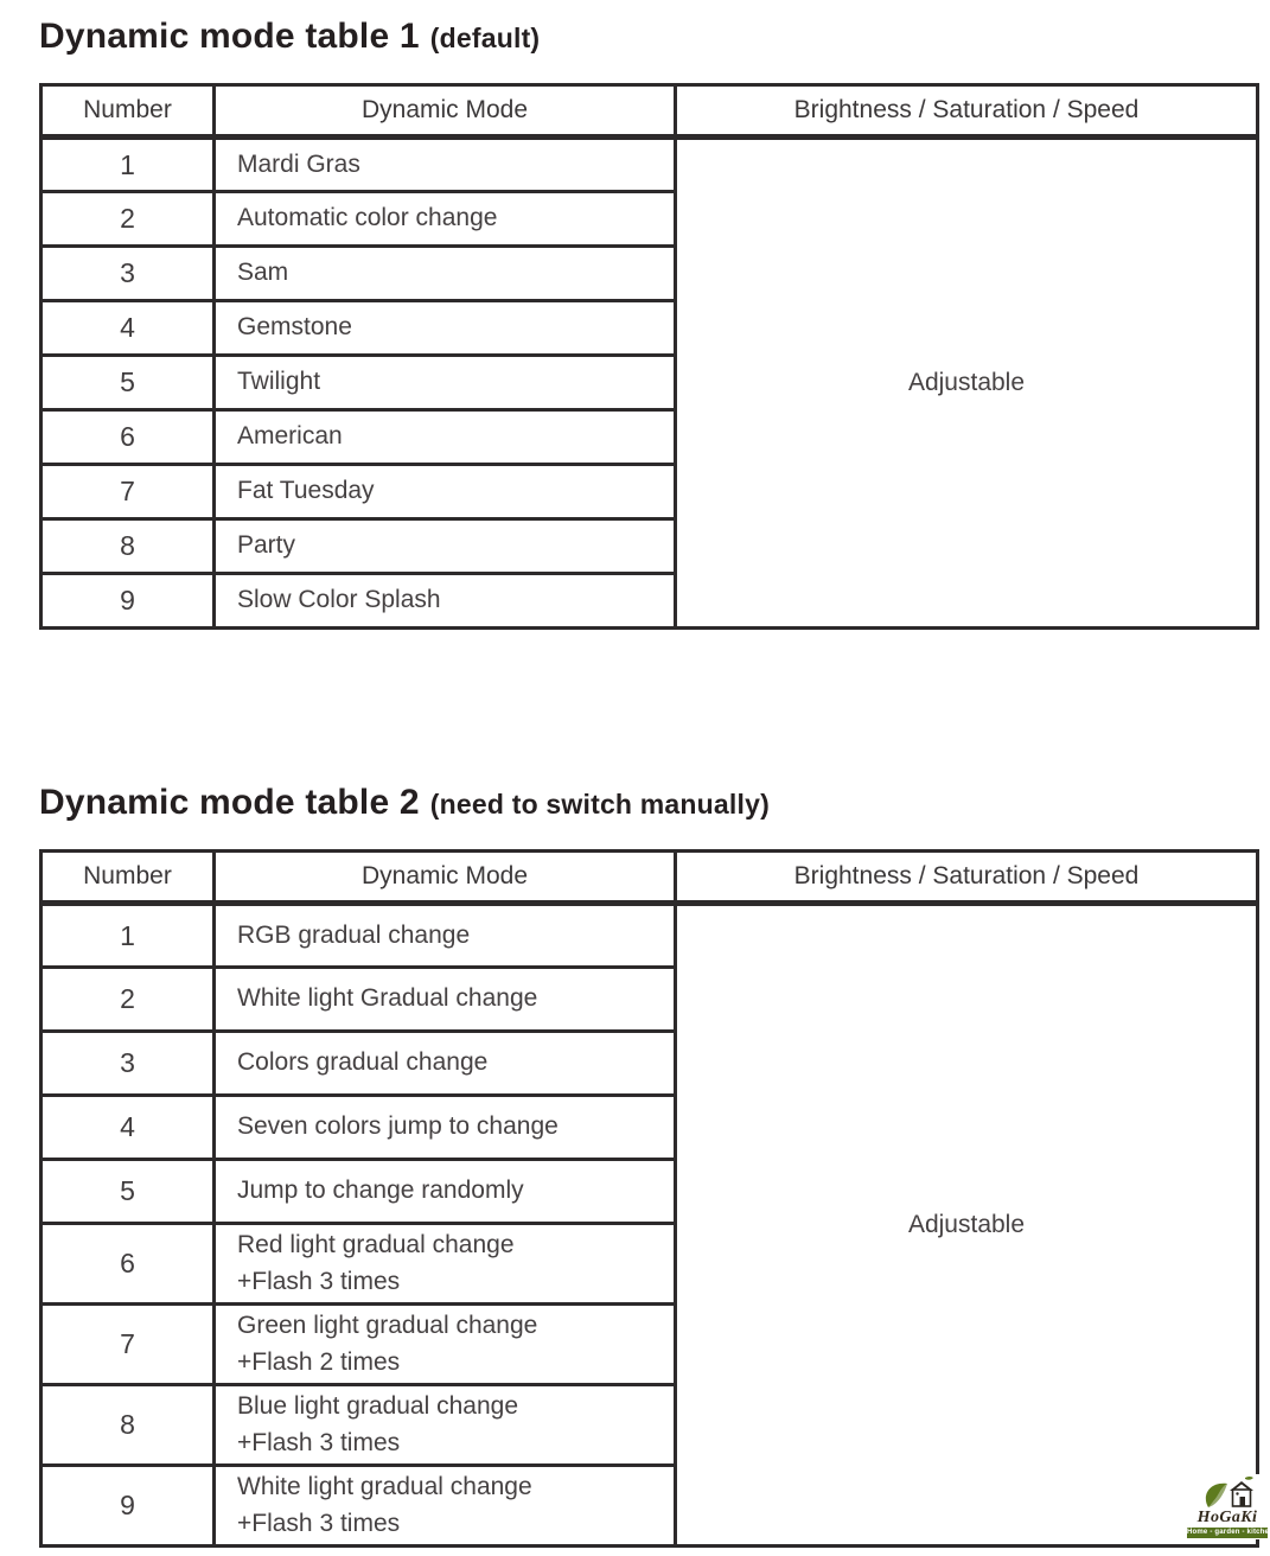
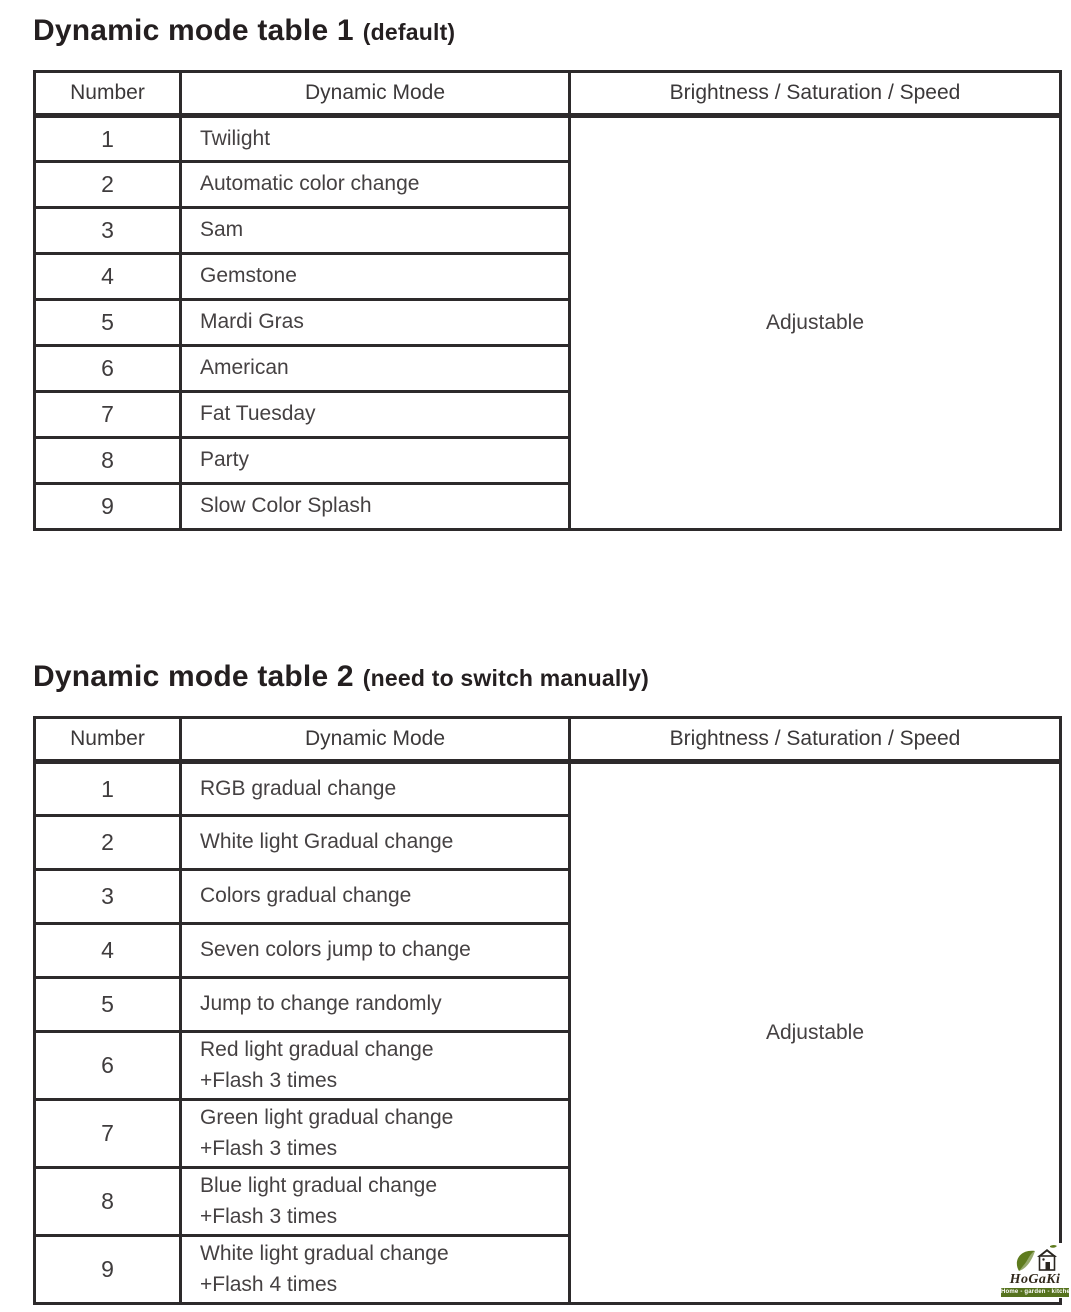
  Dynamic mode table 1 (default)
  Number	Dynamic Mode	Brightness / Saturation / Speed
- 1	Mardi Gras	Adjustable
+ 1	Twilight	Adjustable
  2	Automatic color change
  3	Sam
  4	Gemstone
- 5	Twilight
+ 5	Mardi Gras
  6	American
  7	Fat Tuesday
  8	Party
  9	Slow Color Splash
  Dynamic mode table 2 (need to switch manually)
  Number	Dynamic Mode	Brightness / Saturation / Speed
  1	RGB gradual change	Adjustable
  2	White light Gradual change
  3	Colors gradual change
  4	Seven colors jump to change
  5	Jump to change randomly
  6	Red light gradual change +Flash 3 times
- 7	Green light gradual change +Flash 2 times
+ 7	Green light gradual change +Flash 3 times
  8	Blue light gradual change +Flash 3 times
- 9	White light gradual change +Flash 3 times
+ 9	White light gradual change +Flash 4 times
  HoGaKi
